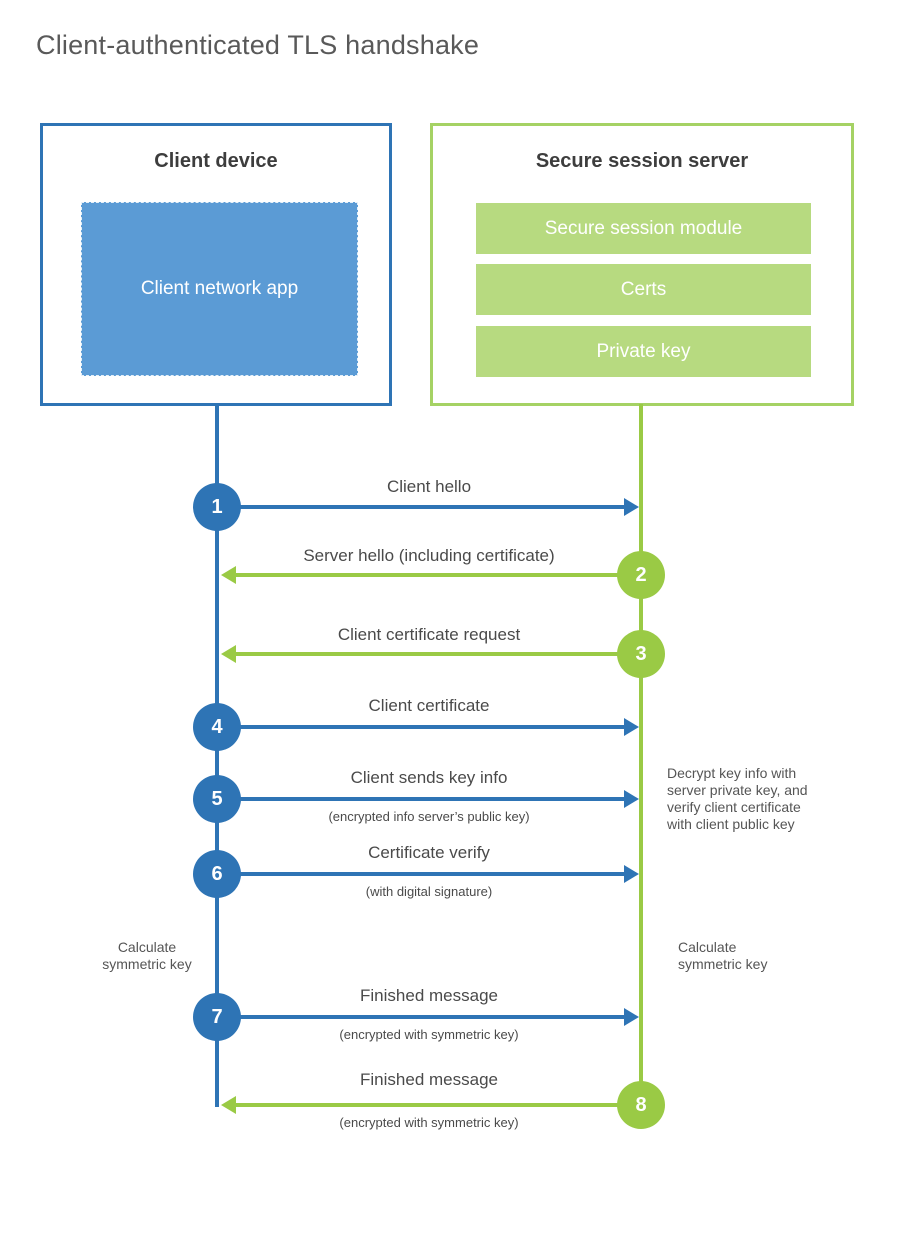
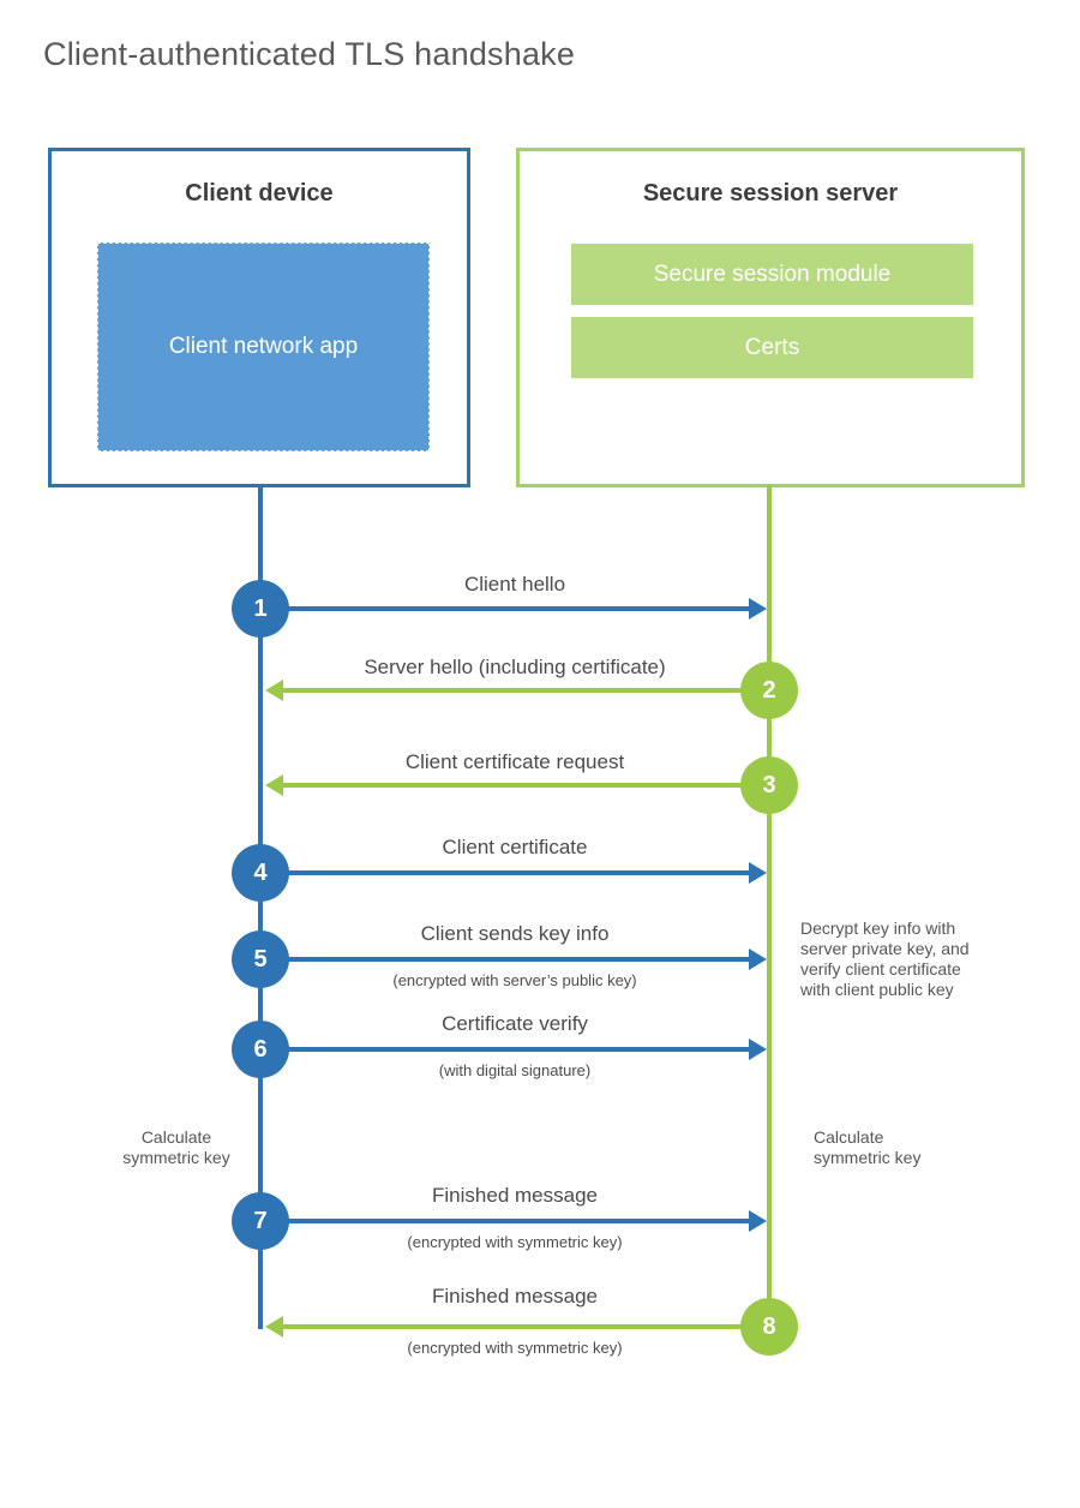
  Client-authenticated TLS handshake
  Client device
  Client network app
  Secure session server
  Secure session module
  Certs
- Private key
  1
  Client hello
  2
  Server hello (including certificate)
  3
  Client certificate request
  4
  Client certificate
  5
  Client sends key info
- (encrypted info server’s public key)
+ (encrypted with server’s public key)
  6
  Certificate verify
  (with digital signature)
  7
  Finished message
  (encrypted with symmetric key)
  8
  Finished message
  (encrypted with symmetric key)
  Decrypt key info with
  server private key, and
  verify client certificate
  with client public key
  Calculate
  symmetric key
  Calculate
  symmetric key
